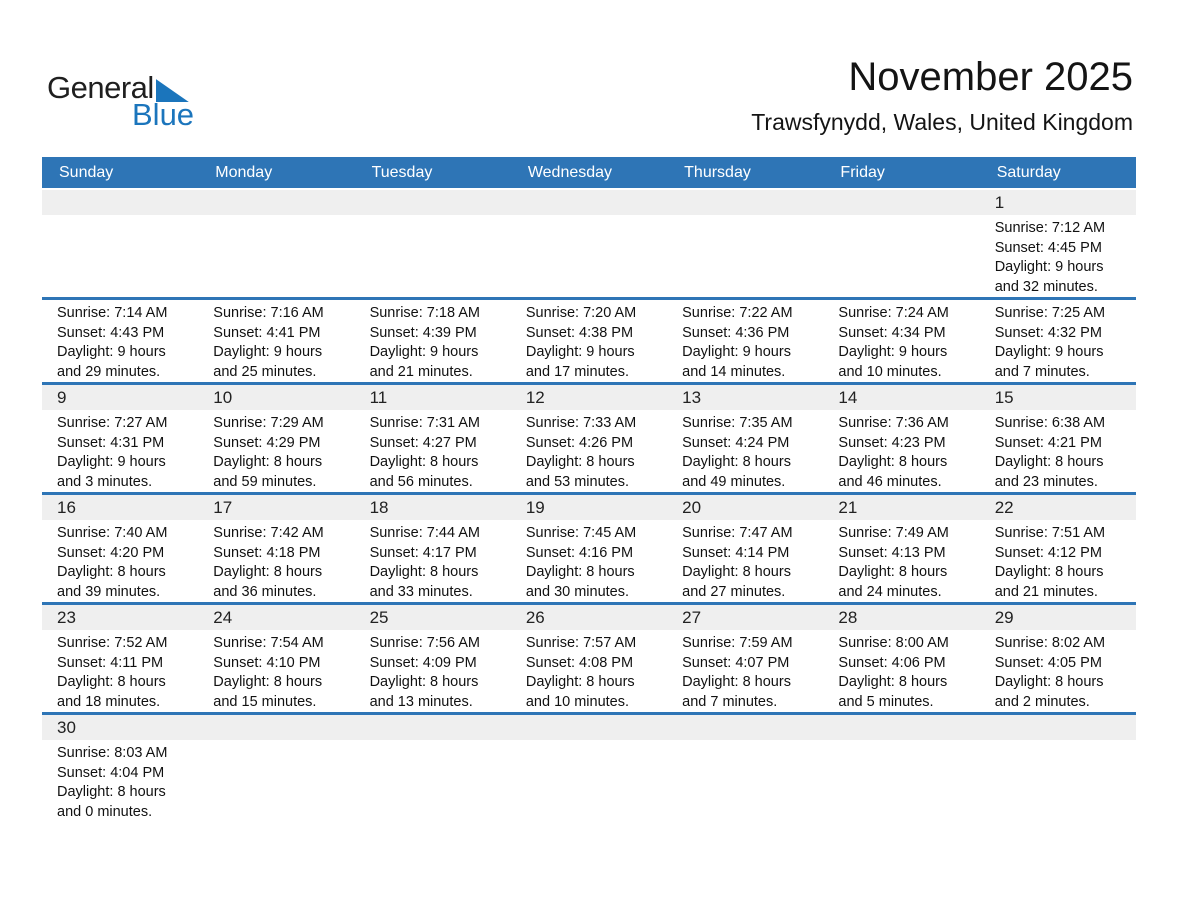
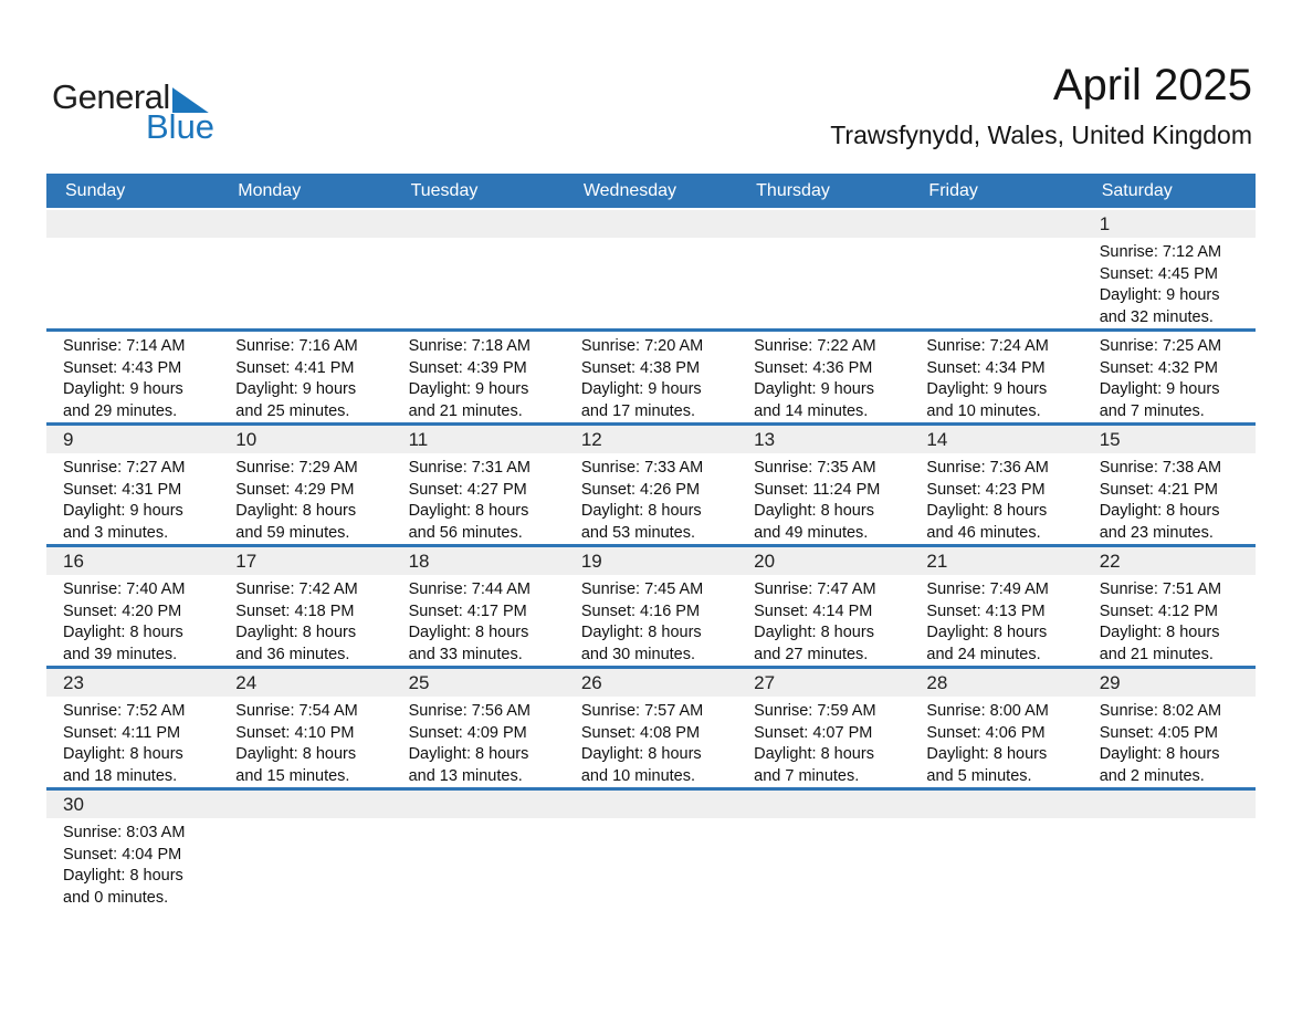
  General
  Blue
- November 2025
+ April 2025
  Trawsfynydd, Wales, United Kingdom
  Sunday
  Monday
  Tuesday
  Wednesday
  Thursday
  Friday
  Saturday
  1
  Sunrise: 7:12 AM
  Sunset: 4:45 PM
  Daylight: 9 hours
  and 32 minutes.
  Sunrise: 7:14 AM
  Sunset: 4:43 PM
  Daylight: 9 hours
  and 29 minutes.
  Sunrise: 7:16 AM
  Sunset: 4:41 PM
  Daylight: 9 hours
  and 25 minutes.
  Sunrise: 7:18 AM
  Sunset: 4:39 PM
  Daylight: 9 hours
  and 21 minutes.
  Sunrise: 7:20 AM
  Sunset: 4:38 PM
  Daylight: 9 hours
  and 17 minutes.
  Sunrise: 7:22 AM
  Sunset: 4:36 PM
  Daylight: 9 hours
  and 14 minutes.
  Sunrise: 7:24 AM
  Sunset: 4:34 PM
  Daylight: 9 hours
  and 10 minutes.
  Sunrise: 7:25 AM
  Sunset: 4:32 PM
  Daylight: 9 hours
  and 7 minutes.
  9
  10
  11
  12
  13
  14
  15
  Sunrise: 7:27 AM
  Sunset: 4:31 PM
  Daylight: 9 hours
  and 3 minutes.
  Sunrise: 7:29 AM
  Sunset: 4:29 PM
  Daylight: 8 hours
  and 59 minutes.
  Sunrise: 7:31 AM
  Sunset: 4:27 PM
  Daylight: 8 hours
  and 56 minutes.
  Sunrise: 7:33 AM
  Sunset: 4:26 PM
  Daylight: 8 hours
  and 53 minutes.
  Sunrise: 7:35 AM
- Sunset: 4:24 PM
+ Sunset: 11:24 PM
  Daylight: 8 hours
  and 49 minutes.
  Sunrise: 7:36 AM
  Sunset: 4:23 PM
  Daylight: 8 hours
  and 46 minutes.
- Sunrise: 6:38 AM
+ Sunrise: 7:38 AM
  Sunset: 4:21 PM
  Daylight: 8 hours
  and 23 minutes.
  16
  17
  18
  19
  20
  21
  22
  Sunrise: 7:40 AM
  Sunset: 4:20 PM
  Daylight: 8 hours
  and 39 minutes.
  Sunrise: 7:42 AM
  Sunset: 4:18 PM
  Daylight: 8 hours
  and 36 minutes.
  Sunrise: 7:44 AM
  Sunset: 4:17 PM
  Daylight: 8 hours
  and 33 minutes.
  Sunrise: 7:45 AM
  Sunset: 4:16 PM
  Daylight: 8 hours
  and 30 minutes.
  Sunrise: 7:47 AM
  Sunset: 4:14 PM
  Daylight: 8 hours
  and 27 minutes.
  Sunrise: 7:49 AM
  Sunset: 4:13 PM
  Daylight: 8 hours
  and 24 minutes.
  Sunrise: 7:51 AM
  Sunset: 4:12 PM
  Daylight: 8 hours
  and 21 minutes.
  23
  24
  25
  26
  27
  28
  29
  Sunrise: 7:52 AM
  Sunset: 4:11 PM
  Daylight: 8 hours
  and 18 minutes.
  Sunrise: 7:54 AM
  Sunset: 4:10 PM
  Daylight: 8 hours
  and 15 minutes.
  Sunrise: 7:56 AM
  Sunset: 4:09 PM
  Daylight: 8 hours
  and 13 minutes.
  Sunrise: 7:57 AM
  Sunset: 4:08 PM
  Daylight: 8 hours
  and 10 minutes.
  Sunrise: 7:59 AM
  Sunset: 4:07 PM
  Daylight: 8 hours
  and 7 minutes.
  Sunrise: 8:00 AM
  Sunset: 4:06 PM
  Daylight: 8 hours
  and 5 minutes.
  Sunrise: 8:02 AM
  Sunset: 4:05 PM
  Daylight: 8 hours
  and 2 minutes.
  30
  Sunrise: 8:03 AM
  Sunset: 4:04 PM
  Daylight: 8 hours
  and 0 minutes.
